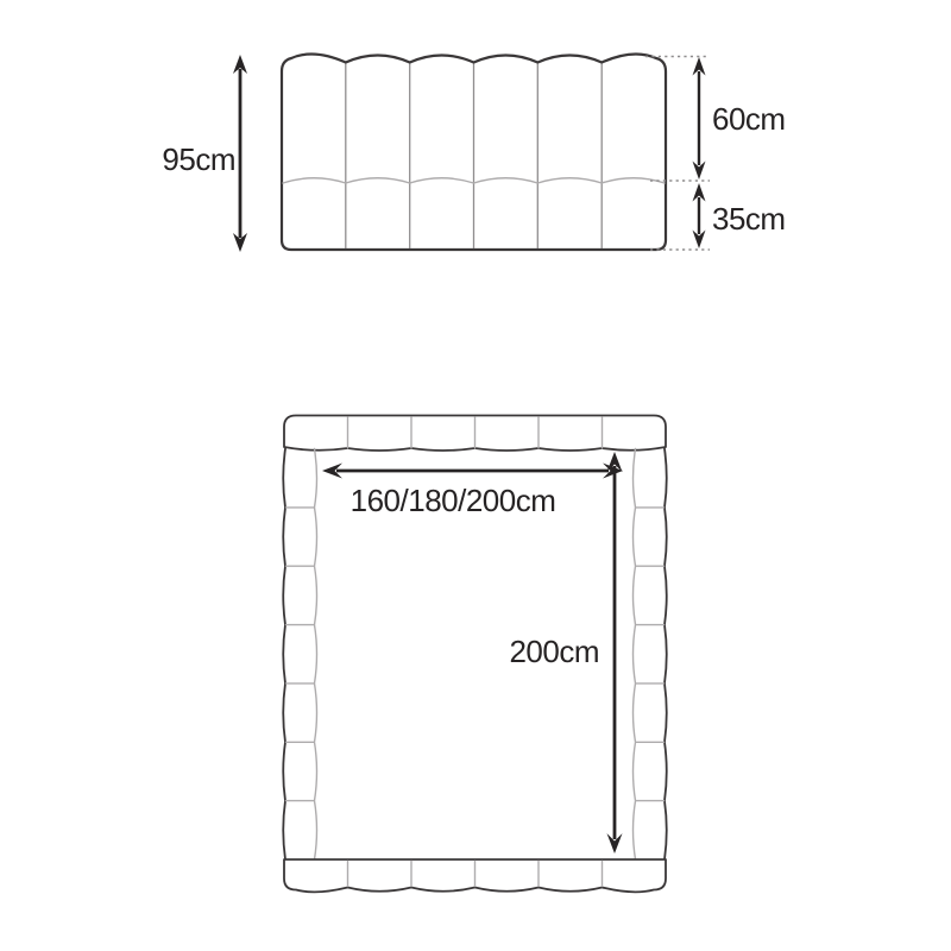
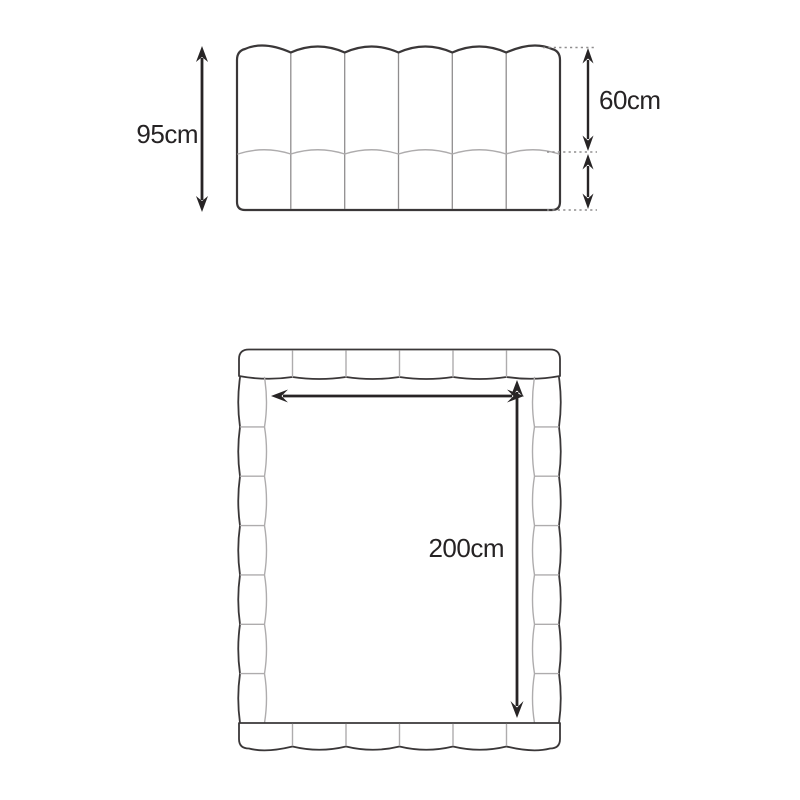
  95cm
  60cm
- 35cm
- 160/180/200cm
  200cm
